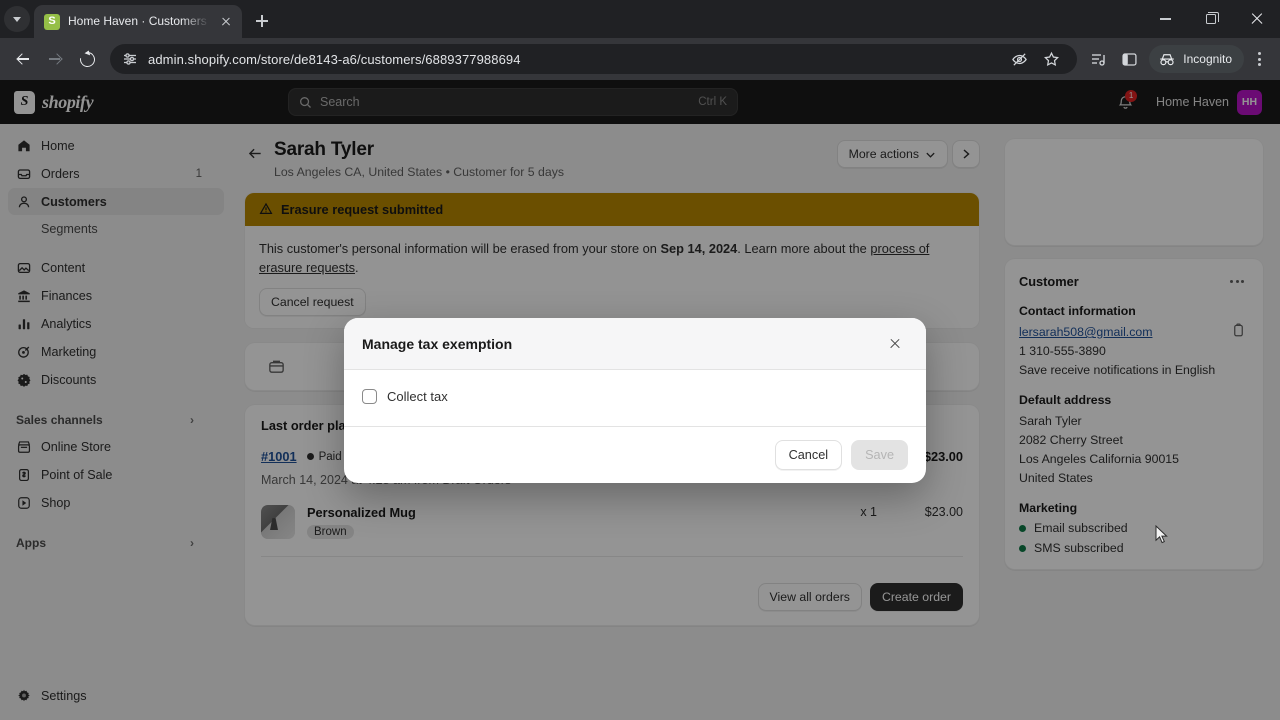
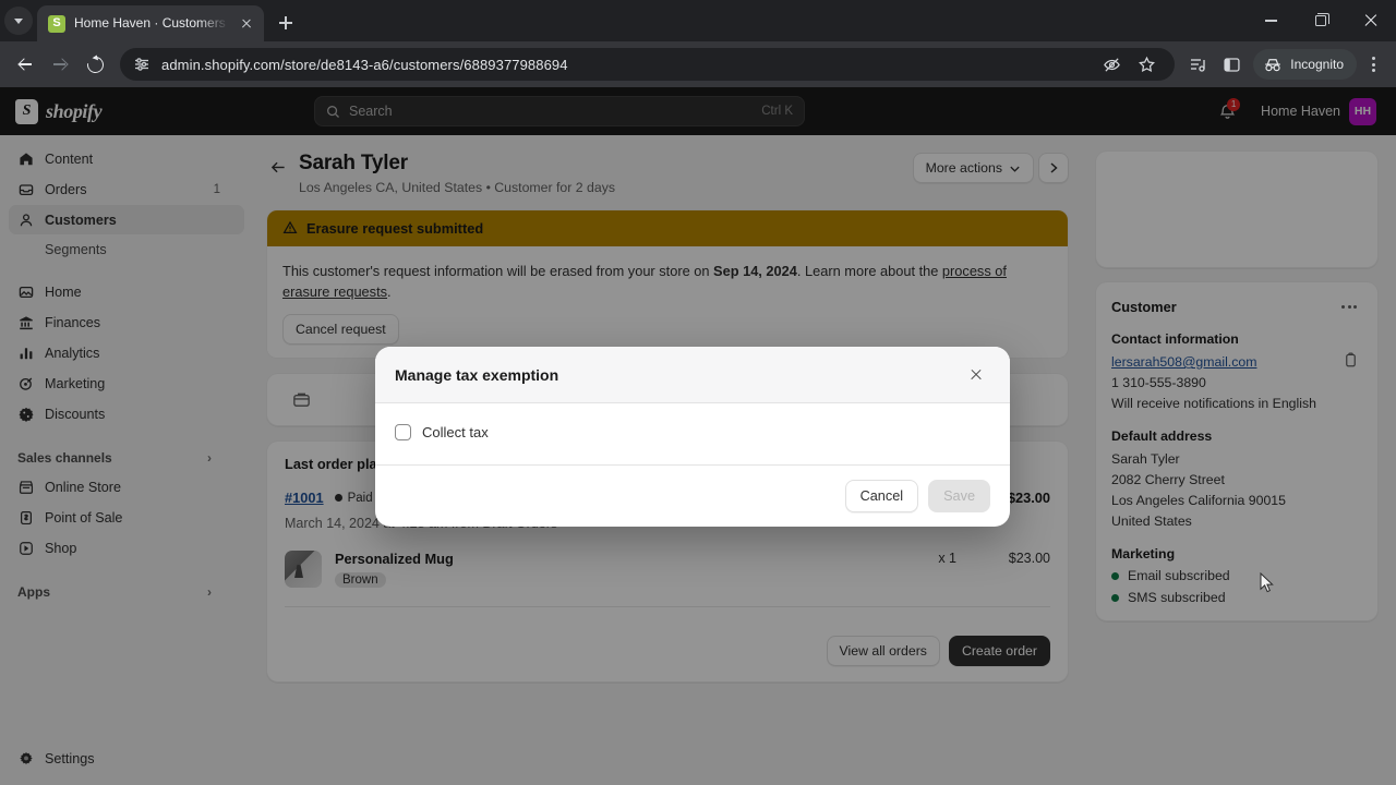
  S
  Home Haven · Customers
  admin.shopify.com/store/de8143-a6/customers/6889377988694
  Incognito
  S
  shopify
  Search
  Ctrl K
  1
  Home Haven
  HH
- Home
+ Content
  Orders
  1
  Customers
  Segments
- Content
+ Home
  Finances
  Analytics
  Marketing
  Discounts
  Sales channels
  ›
  Online Store
  Point of Sale
  Shop
  Apps
  ›
  Settings
  Sarah Tyler
- Los Angeles CA, United States • Customer for 5 days
+ Los Angeles CA, United States • Customer for 2 days
  More actions
  Erasure request submitted
- This customer's personal information will be erased from your store on Sep 14, 2024. Learn more about the process of erasure requests.
+ This customer's request information will be erased from your store on Sep 14, 2024. Learn more about the process of erasure requests.
  Cancel request
  Last order pla
  #1001
  Paid
  $23.00
  Personalized Mug
  Brown
  x 1
  $23.00
  View all orders
  Create order
  Customer
  Contact information
  lersarah508@gmail.com
  1 310-555-3890
- Save receive notifications in English
+ Will receive notifications in English
  Default address
  Sarah Tyler
  2082 Cherry Street
  Los Angeles California 90015
  United States
  Marketing
  Email subscribed
  SMS subscribed
  Manage tax exemption
  Collect tax
  Cancel
  Save
